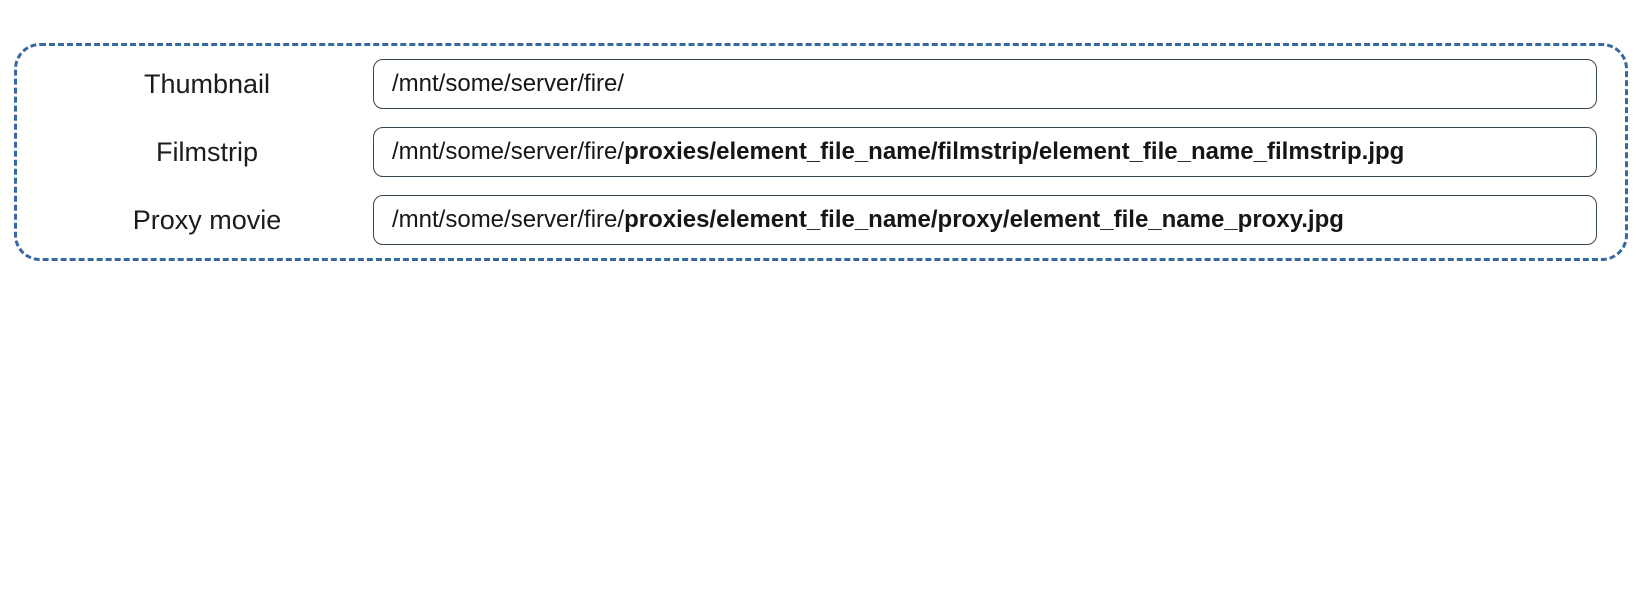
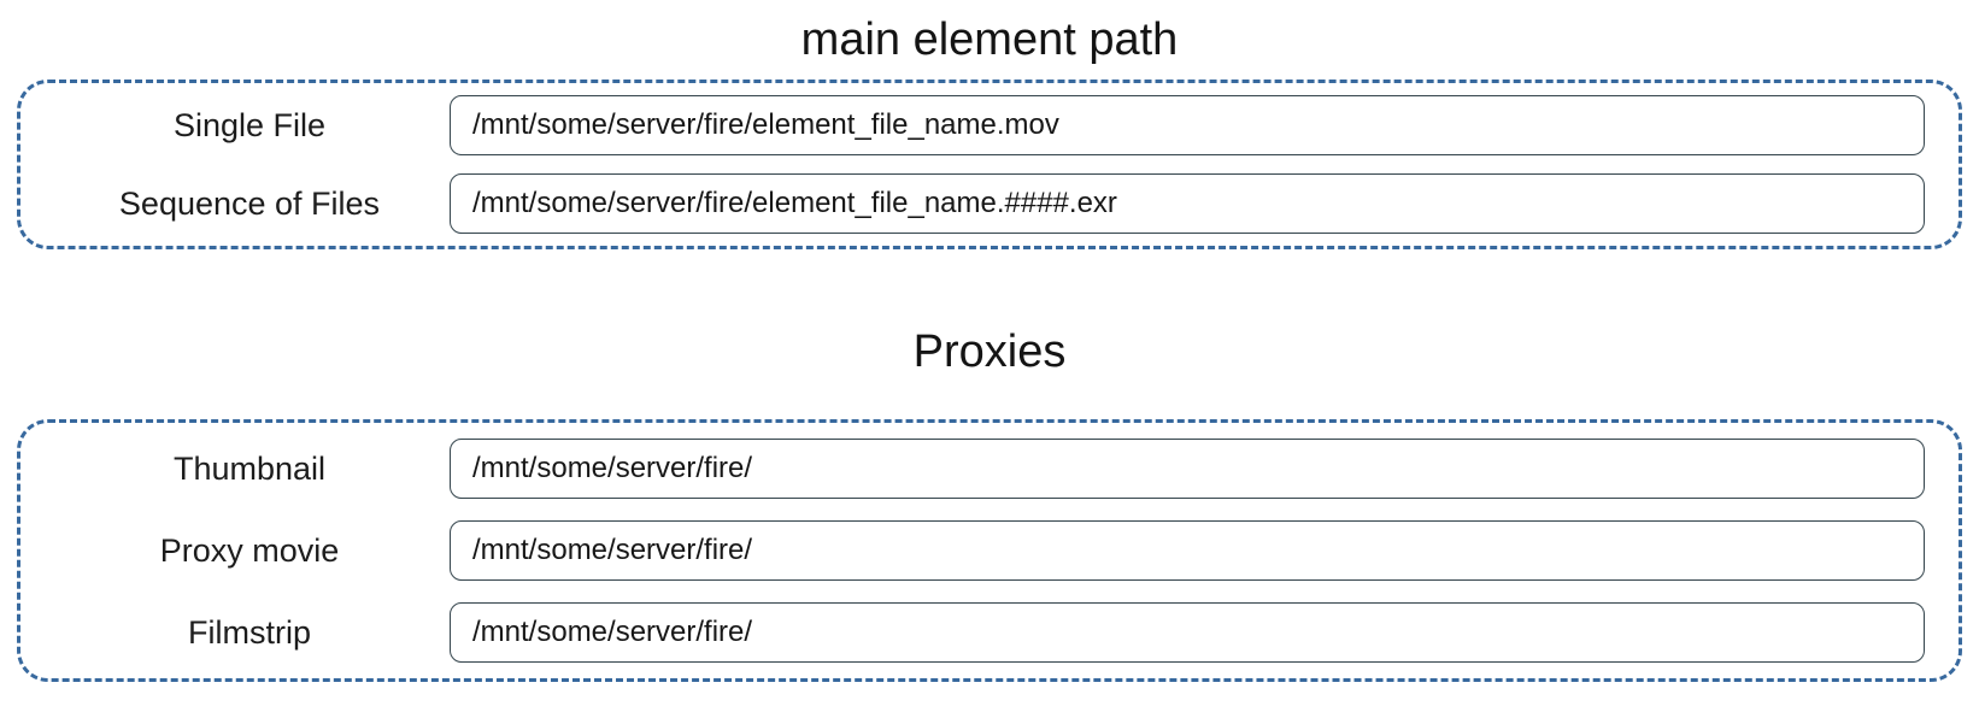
+ main element path
+ Single File
+ /mnt/some/server/fire/element_file_name.mov
+ Sequence of Files
+ /mnt/some/server/fire/element_file_name.####.exr
+ Proxies
  Thumbnail
  /mnt/some/server/fire/
- Filmstrip
+ Proxy movie
  /mnt/some/server/fire/
- proxies/element_file_name/filmstrip/element_file_name_filmstrip.jpg
- Proxy movie
+ Filmstrip
  /mnt/some/server/fire/
- proxies/element_file_name/proxy/element_file_name_proxy.jpg
